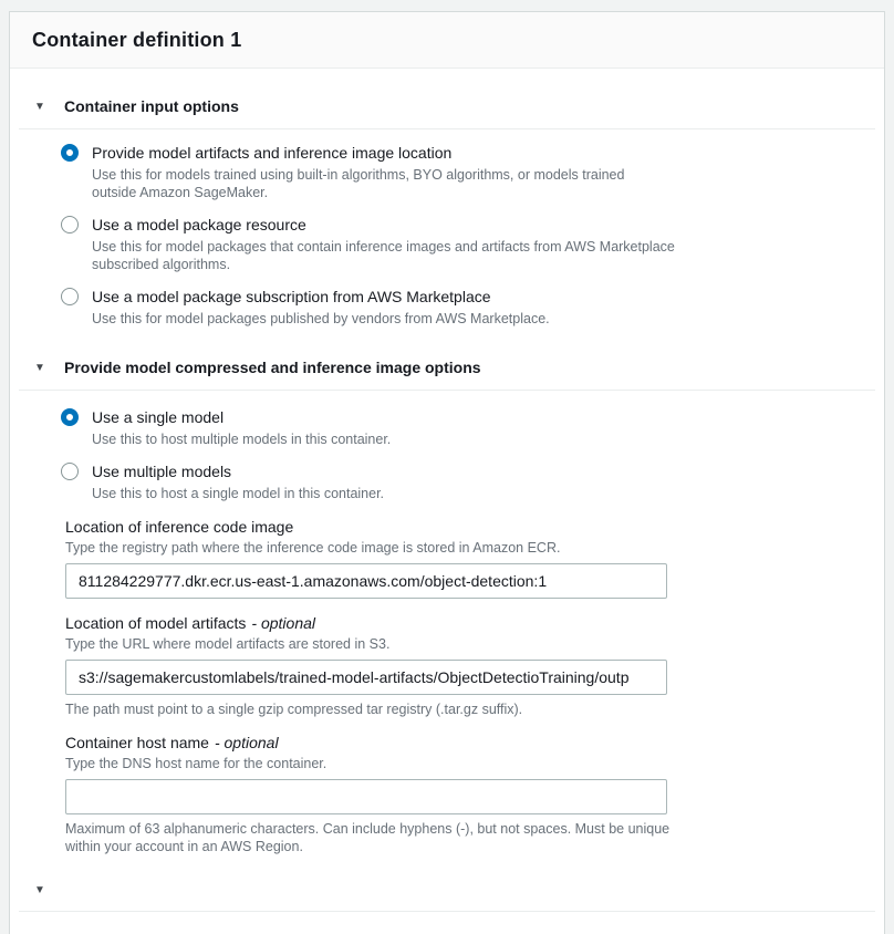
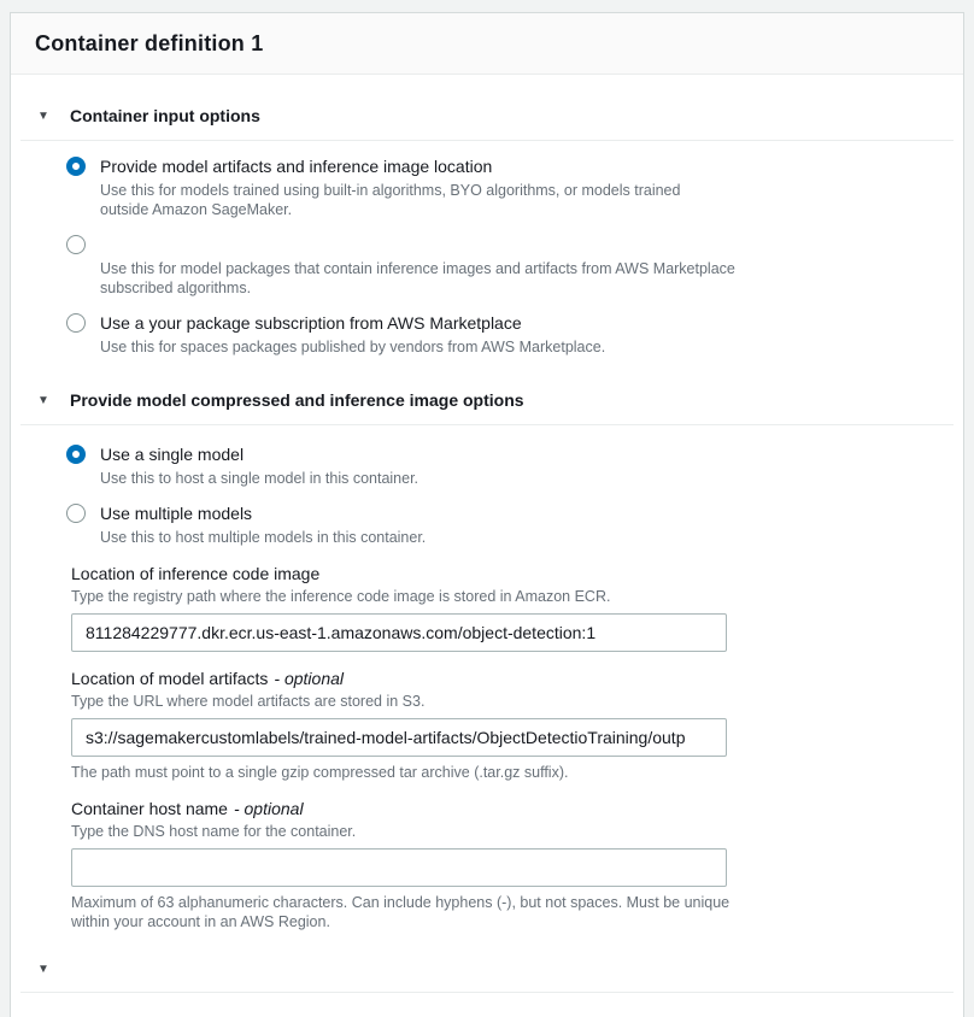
  Container definition 1
  ▼
  Container input options
  Provide model artifacts and inference image location
  Use this for models trained using built-in algorithms, BYO algorithms, or models trained
  outside Amazon SageMaker.
- Use a model package resource
  Use this for model packages that contain inference images and artifacts from AWS Marketplace
  subscribed algorithms.
- Use a model package subscription from AWS Marketplace
+ Use a your package subscription from AWS Marketplace
- Use this for model packages published by vendors from AWS Marketplace.
+ Use this for spaces packages published by vendors from AWS Marketplace.
  ▼
  Provide model compressed and inference image options
  Use a single model
- Use this to host multiple models in this container.
+ Use this to host a single model in this container.
  Use multiple models
- Use this to host a single model in this container.
+ Use this to host multiple models in this container.
  Location of inference code image
  Type the registry path where the inference code image is stored in Amazon ECR.
  811284229777.dkr.ecr.us-east-1.amazonaws.com/object-detection:1
  Location of model artifacts - optional
  Type the URL where model artifacts are stored in S3.
  s3://sagemakercustomlabels/trained-model-artifacts/ObjectDetectioTraining/outp
- The path must point to a single gzip compressed tar registry (.tar.gz suffix).
+ The path must point to a single gzip compressed tar archive (.tar.gz suffix).
  Container host name - optional
  Type the DNS host name for the container.
  Maximum of 63 alphanumeric characters. Can include hyphens (-), but not spaces. Must be unique
  within your account in an AWS Region.
  ▼
